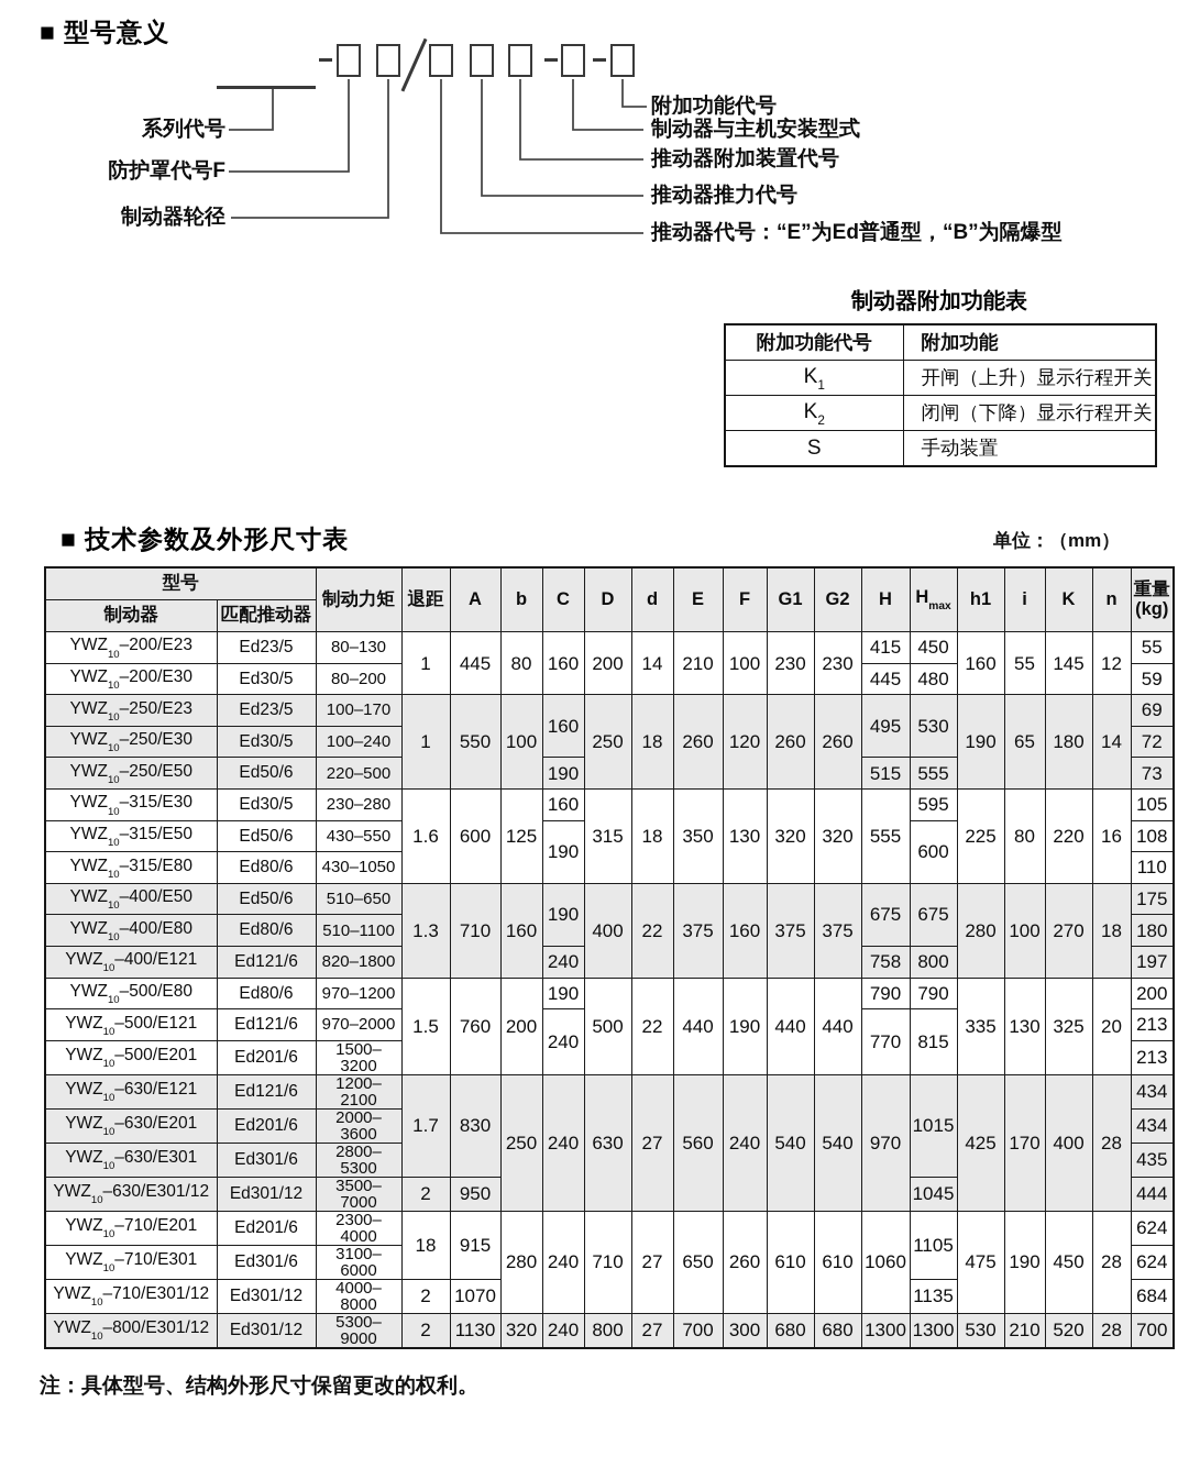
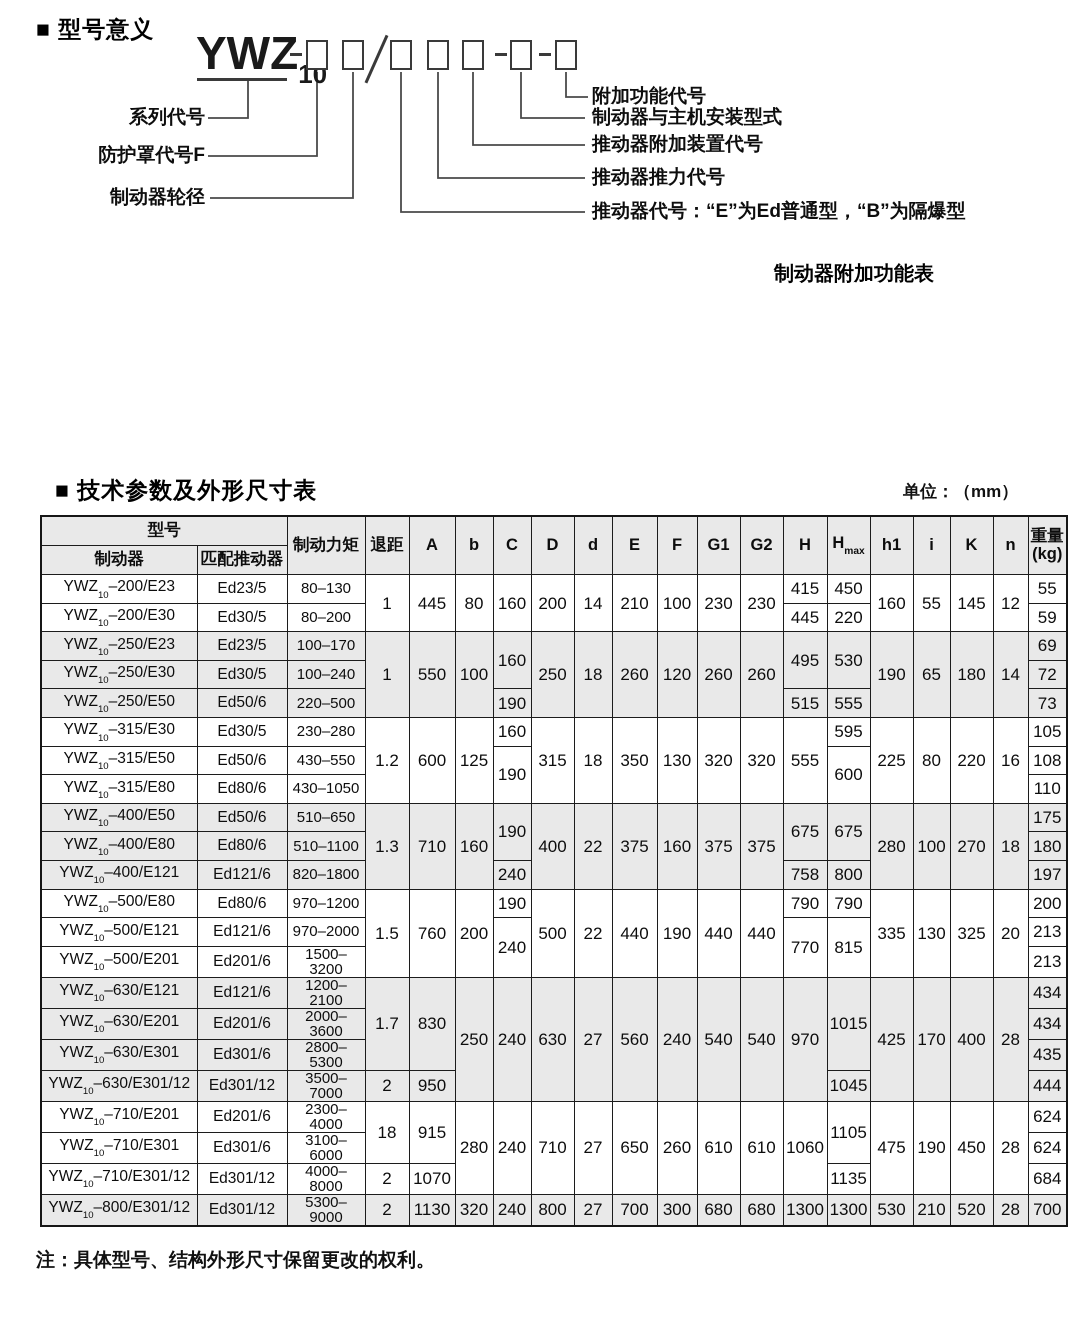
  ■ 型号意义
+ YWZ10
  系列代号
  防护罩代号F
  制动器轮径
  附加功能代号
  制动器与主机安装型式
  推动器附加装置代号
  推动器推力代号
  推动器代号：“E”为Ed普通型，“B”为隔爆型
  制动器附加功能表
- 附加功能代号	附加功能
- K1	开闸（上升）显示行程开关
- K2	闭闸（下降）显示行程开关
- S	手动装置
  ■ 技术参数及外形尺寸表
  单位：（mm）
  型号	制动力矩	退距	A	b	C	D	d	E	F	G1	G2	H	Hmax	h1	i	K	n	重量 (kg)
  制动器	匹配推动器
  YWZ10–200/E23	Ed23/5	80–130	1	445	80	160	200	14	210	100	230	230	415	450	160	55	145	12	55
- YWZ10–200/E30	Ed30/5	80–200	445	480	59
+ YWZ10–200/E30	Ed30/5	80–200	445	220	59
  YWZ10–250/E23	Ed23/5	100–170	1	550	100	160	250	18	260	120	260	260	495	530	190	65	180	14	69
  YWZ10–250/E30	Ed30/5	100–240	72
  YWZ10–250/E50	Ed50/6	220–500	190	515	555	73
- YWZ10–315/E30	Ed30/5	230–280	1.6	600	125	160	315	18	350	130	320	320	555	595	225	80	220	16	105
+ YWZ10–315/E30	Ed30/5	230–280	1.2	600	125	160	315	18	350	130	320	320	555	595	225	80	220	16	105
  YWZ10–315/E50	Ed50/6	430–550	190	600	108
  YWZ10–315/E80	Ed80/6	430–1050	110
  YWZ10–400/E50	Ed50/6	510–650	1.3	710	160	190	400	22	375	160	375	375	675	675	280	100	270	18	175
  YWZ10–400/E80	Ed80/6	510–1100	180
  YWZ10–400/E121	Ed121/6	820–1800	240	758	800	197
  YWZ10–500/E80	Ed80/6	970–1200	1.5	760	200	190	500	22	440	190	440	440	790	790	335	130	325	20	200
  YWZ10–500/E121	Ed121/6	970–2000	240	770	815	213
  YWZ10–500/E201	Ed201/6	1500–3200	213
  YWZ10–630/E121	Ed121/6	1200–2100	1.7	830	250	240	630	27	560	240	540	540	970	1015	425	170	400	28	434
  YWZ10–630/E201	Ed201/6	2000–3600	434
  YWZ10–630/E301	Ed301/6	2800–5300	435
  YWZ10–630/E301/12	Ed301/12	3500–7000	2	950	1045	444
  YWZ10–710/E201	Ed201/6	2300–4000	18	915	280	240	710	27	650	260	610	610	1060	1105	475	190	450	28	624
  YWZ10–710/E301	Ed301/6	3100–6000	624
  YWZ10–710/E301/12	Ed301/12	4000–8000	2	1070	1135	684
  YWZ10–800/E301/12	Ed301/12	5300–9000	2	1130	320	240	800	27	700	300	680	680	1300	1300	530	210	520	28	700
  注：具体型号、结构外形尺寸保留更改的权利。
